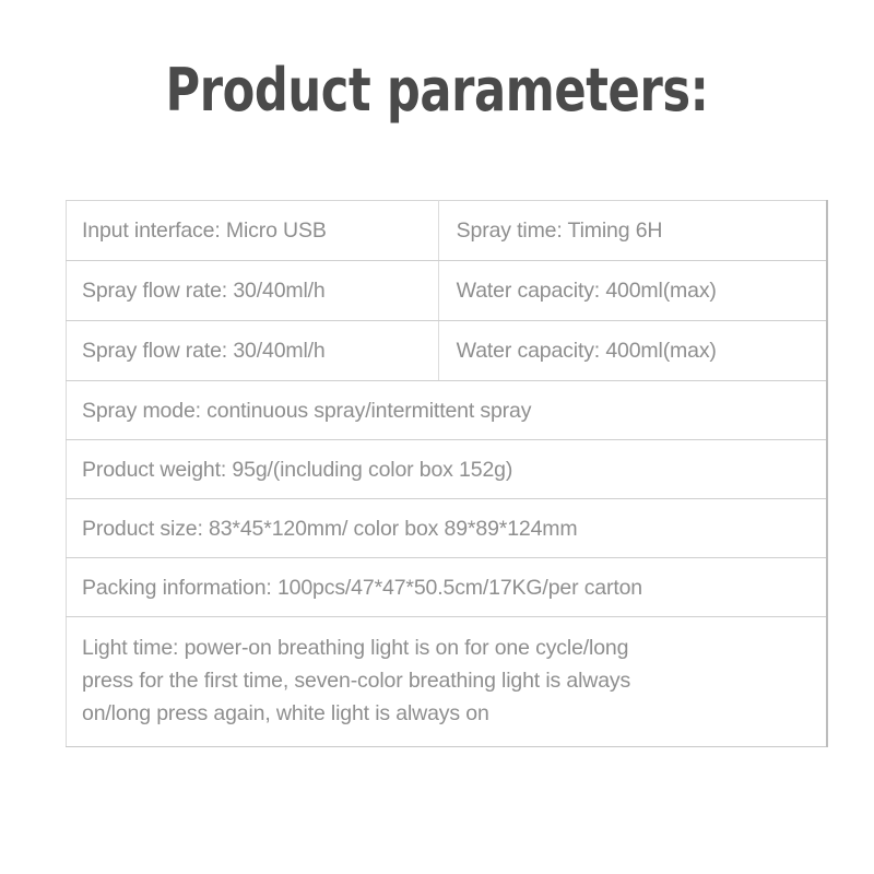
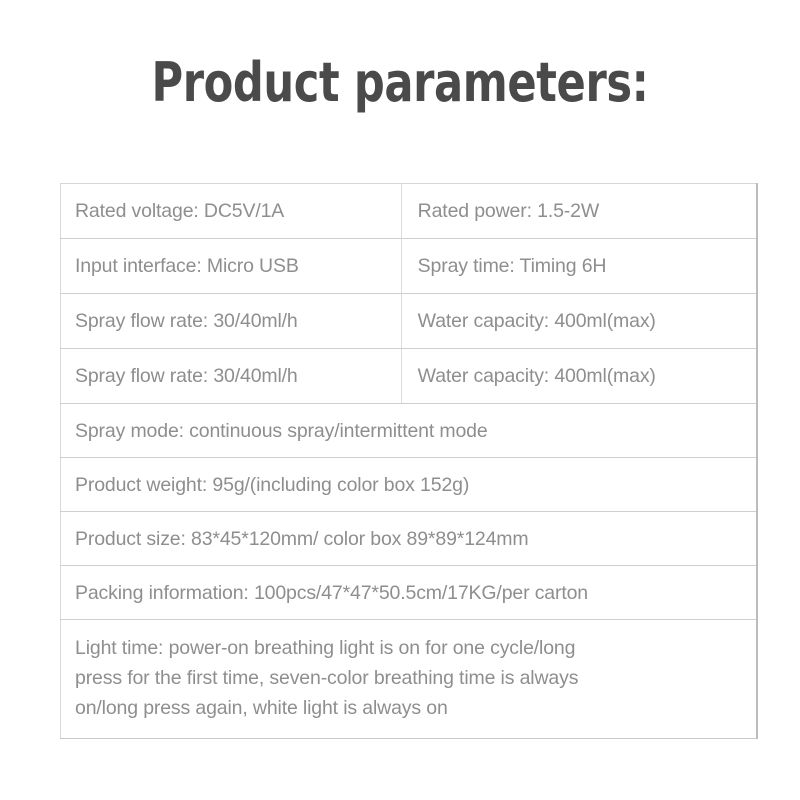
  Product parameters:
+ Rated voltage: DC5V/1A	Rated power: 1.5-2W
  Input interface: Micro USB	Spray time: Timing 6H
  Spray flow rate: 30/40ml/h	Water capacity: 400ml(max)
  Spray flow rate: 30/40ml/h	Water capacity: 400ml(max)
- Spray mode: continuous spray/intermittent spray
+ Spray mode: continuous spray/intermittent mode
  Product weight: 95g/(including color box 152g)
  Product size: 83*45*120mm/ color box 89*89*124mm
  Packing information: 100pcs/47*47*50.5cm/17KG/per carton
- Light time: power-on breathing light is on for one cycle/long press for the first time, seven-color breathing light is always on/long press again, white light is always on
+ Light time: power-on breathing light is on for one cycle/long press for the first time, seven-color breathing time is always on/long press again, white light is always on
